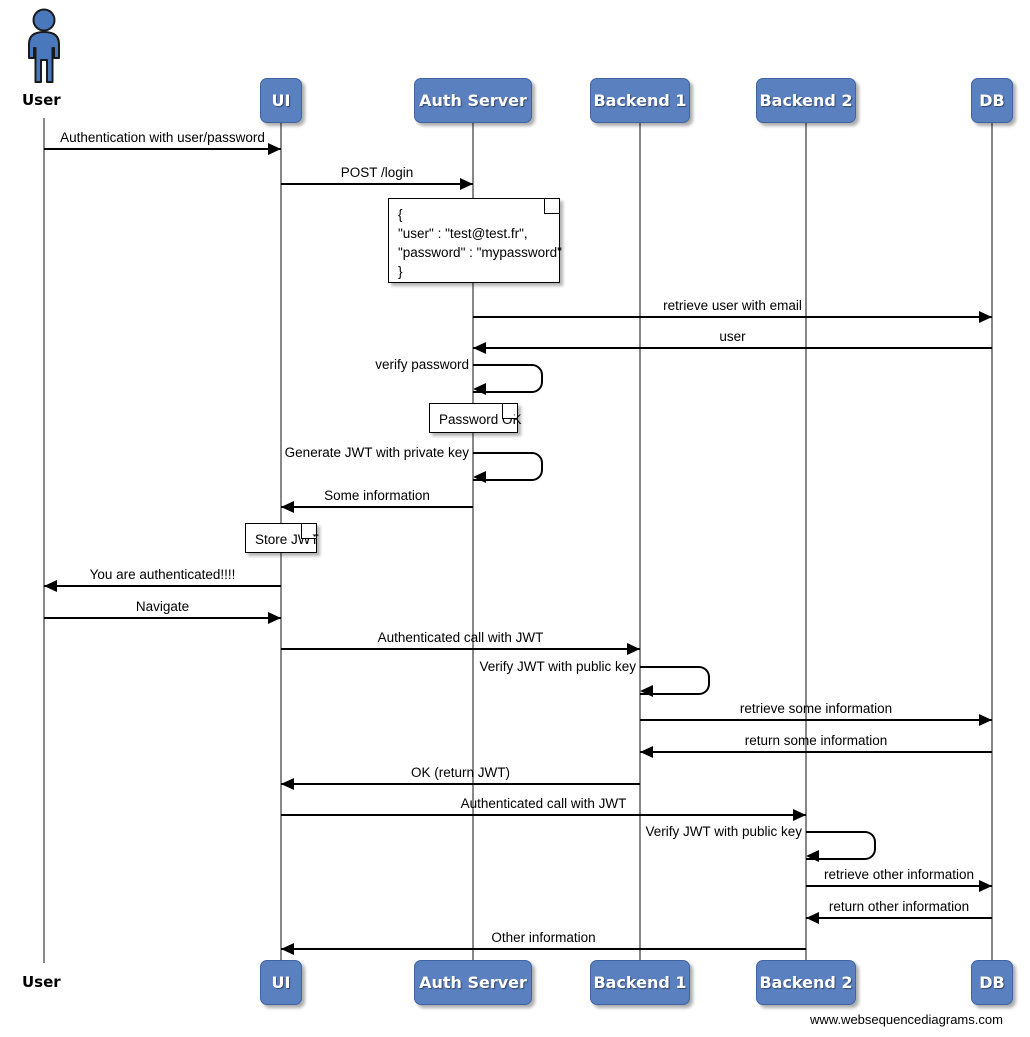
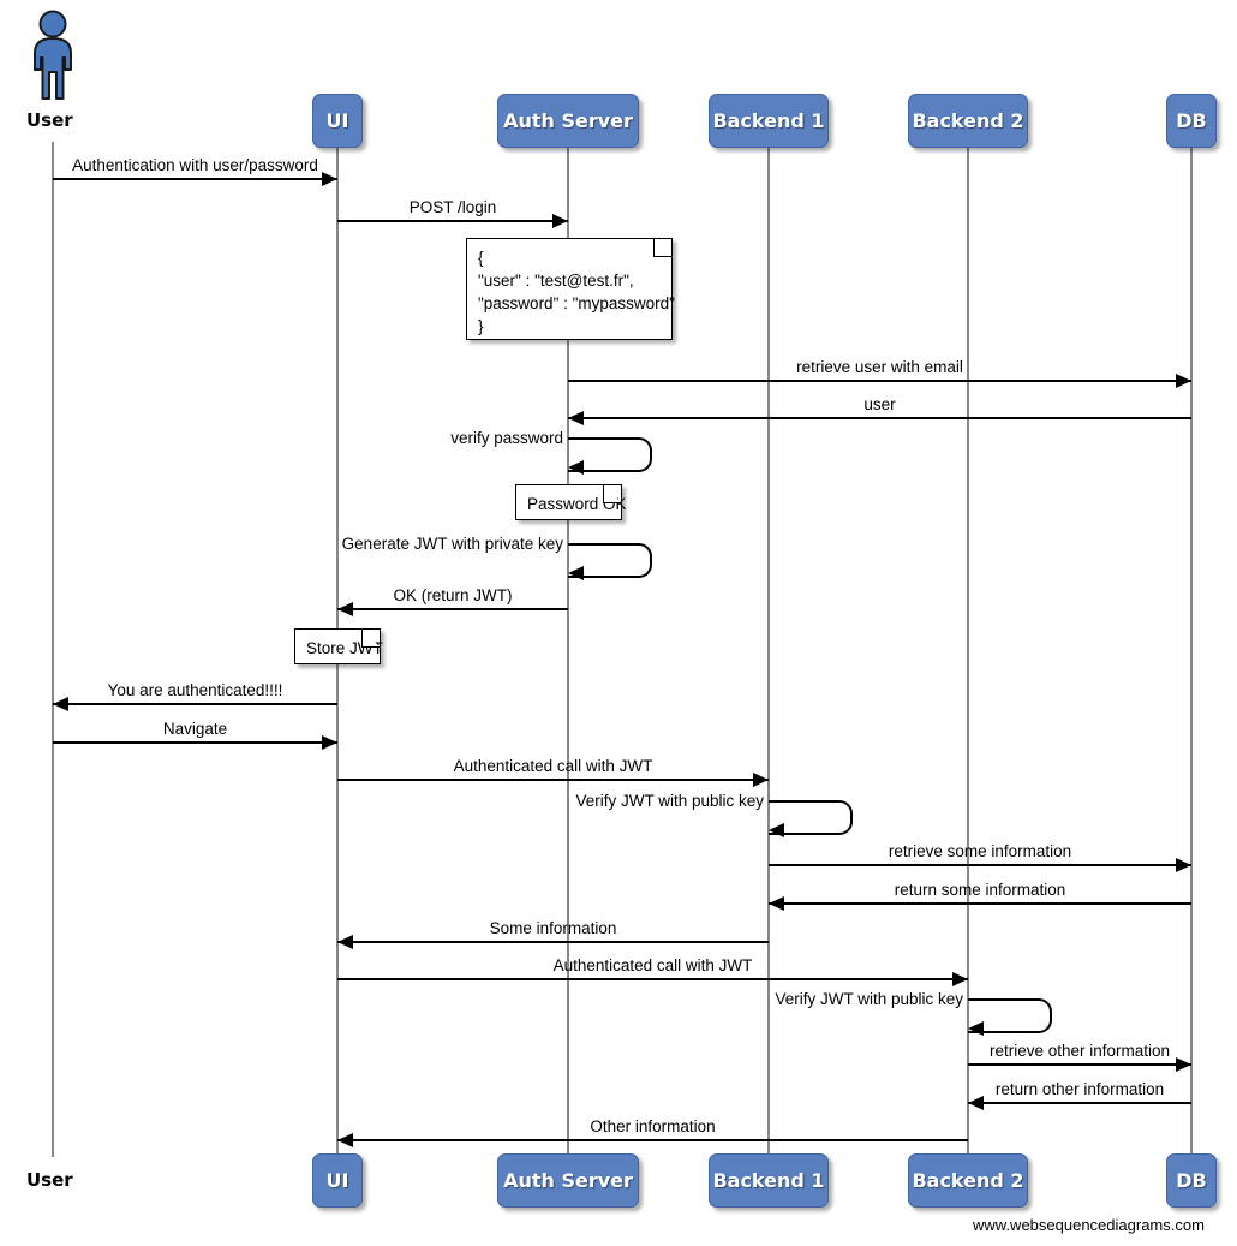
  User
  User
  UI
  Auth Server
  Backend 1
  Backend 2
  DB
  UI
  Auth Server
  Backend 1
  Backend 2
  DB
  Authentication with user/password
  POST /login
  retrieve user with email
  user
- Some information
+ OK (return JWT)
  You are authenticated!!!!
  Navigate
  Authenticated call with JWT
  retrieve some information
  return some information
- OK (return JWT)
+ Some information
  Authenticated call with JWT
  retrieve other information
  return other information
  Other information
  verify password
  Generate JWT with private key
  Verify JWT with public key
  Verify JWT with public key
  {
  "user" : "test@test.fr",
  "password" : "mypassword"
  }
  Password OK
  Store JWT
  www.websequencediagrams.com
